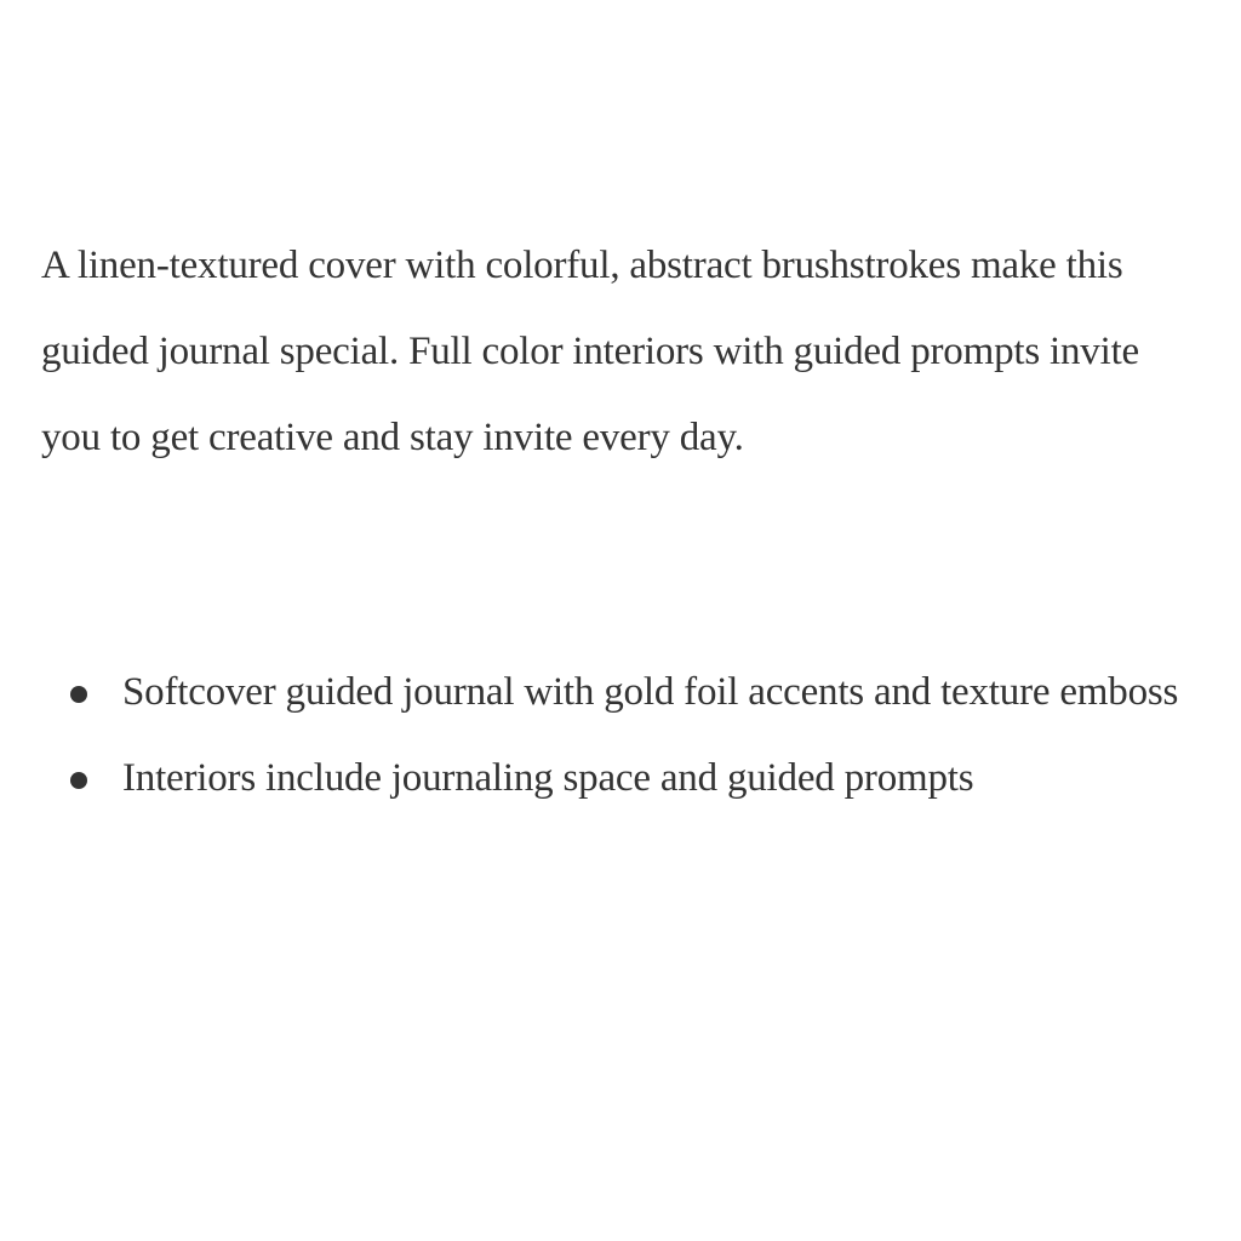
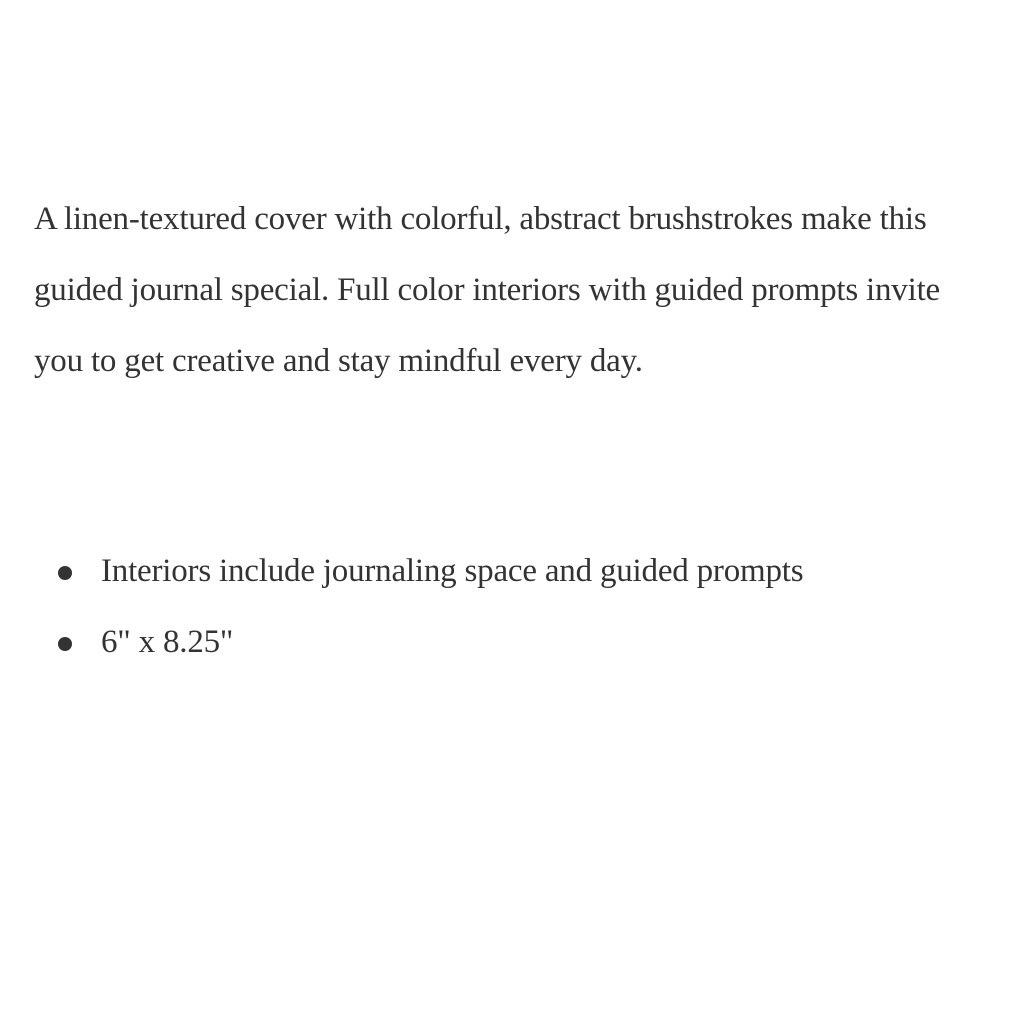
- A linen-textured cover with colorful, abstract brushstrokes make this guided journal special. Full color interiors with guided prompts invite you to get creative and stay invite every day.
+ A linen-textured cover with colorful, abstract brushstrokes make this guided journal special. Full color interiors with guided prompts invite you to get creative and stay mindful every day.
- Softcover guided journal with gold foil accents and texture emboss
  Interiors include journaling space and guided prompts
+ 6" x 8.25"
